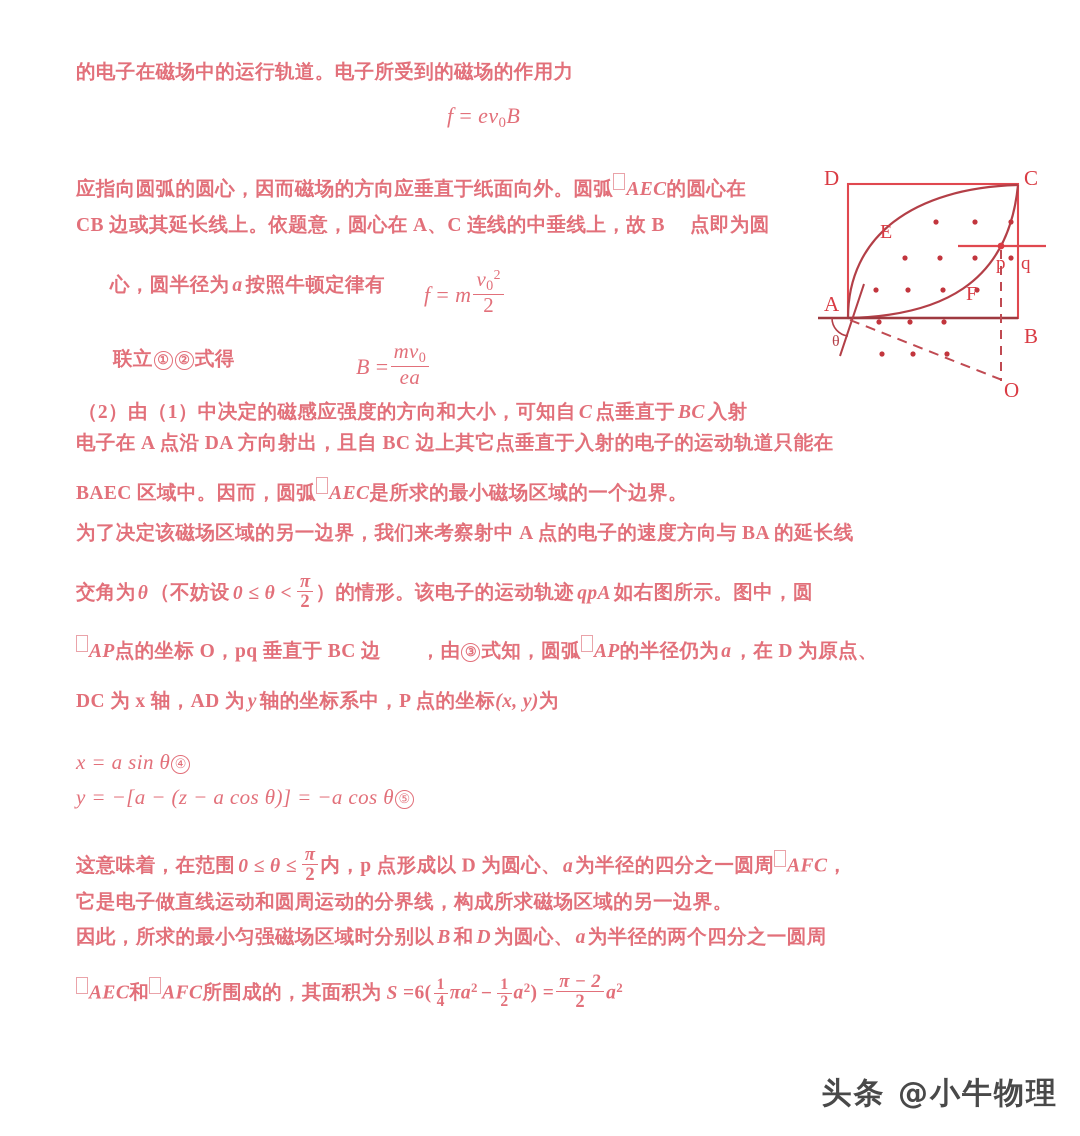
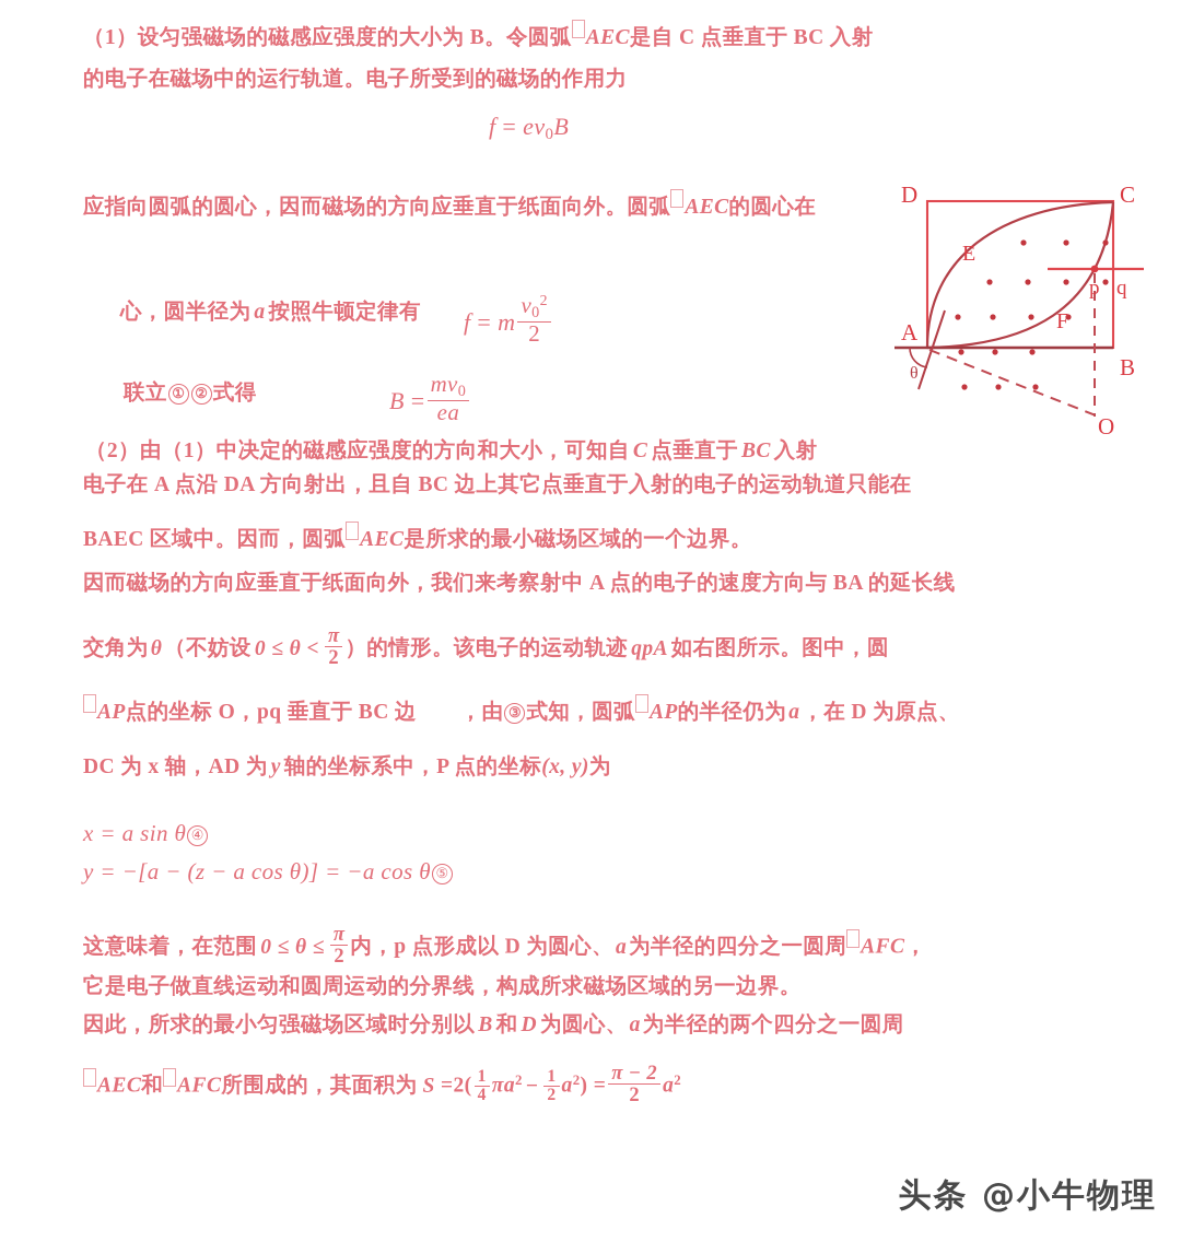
+ （1）设匀强磁场的磁感应强度的大小为 B。令圆弧 AEC是自 C 点垂直于 BC 入射
  的电子在磁场中的运行轨道。电子所受到的磁场的作用力
  f = ev0B
  应指向圆弧的圆心，因而磁场的方向应垂直于纸面向外。圆弧 AEC的圆心在
- CB 边或其延长线上。依题意，圆心在 A、C 连线的中垂线上，故 B 点即为圆
  心，圆半径为 a 按照牛顿定律有
  f = m
  v02
  2
  联立 ① ② 式得
  B =
  mv0
  ea
  （2）由（1）中决定的磁感应强度的方向和大小，可知自 C 点垂直于 BC 入射
  电子在 A 点沿 DA 方向射出，且自 BC 边上其它点垂直于入射的电子的运动轨道只能在
  BAEC 区域中。因而，圆弧 AEC是所求的最小磁场区域的一个边界。
- 为了决定该磁场区域的另一边界，我们来考察射中 A 点的电子的速度方向与 BA 的延长线
+ 因而磁场的方向应垂直于纸面向外，我们来考察射中 A 点的电子的速度方向与 BA 的延长线
  交角为θ（不妨设 0 ≤ θ <
  π
  2
  ）的情形。该电子的运动轨迹 qpA 如右图所示。图中，圆
  AP点的坐标 O，pq 垂直于 BC 边 ，由 ③ 式知，圆弧 AP的半径仍为a，在 D 为原点、
  DC 为 x 轴，AD 为 y 轴的坐标系中，P 点的坐标(x, y)为
  x = a sin θ ④
  y = −[a − (z − a cos θ)] = −a cos θ ⑤
  这意味着，在范围 0 ≤ θ ≤
  π
  2
  内，p 点形成以 D 为圆心、a为半径的四分之一圆周 AFC，
  它是电子做直线运动和圆周运动的分界线，构成所求磁场区域的另一边界。
  因此，所求的最小匀强磁场区域时分别以 B 和 D 为圆心、a为半径的两个四分之一圆周
- AEC和 AFC所围成的，其面积为 S =6(
+ AEC和 AFC所围成的，其面积为 S =2(
  1
  4
  πa2 −
  1
  2
  a2) =
  π − 2
  2
  a2
  D
  C
  B
  A
  E
  F
  p
  q
  O
  θ
  头条 @小牛物理
